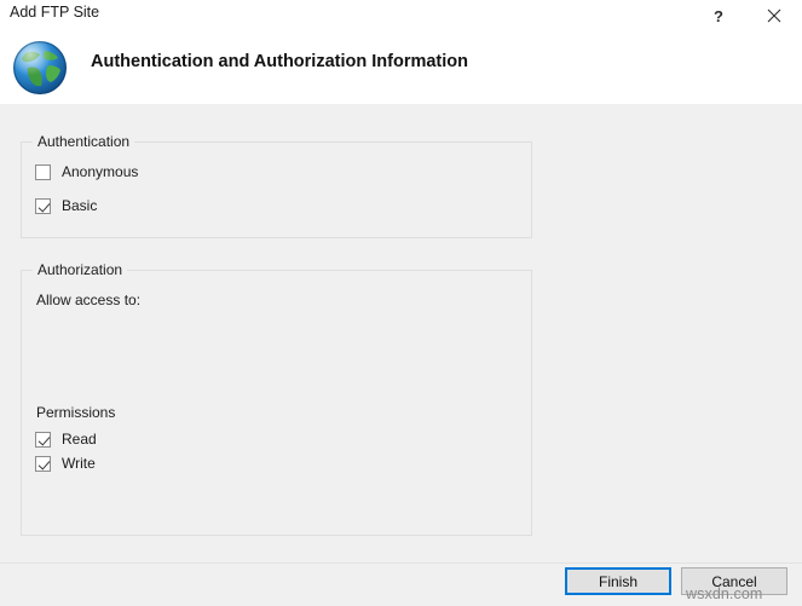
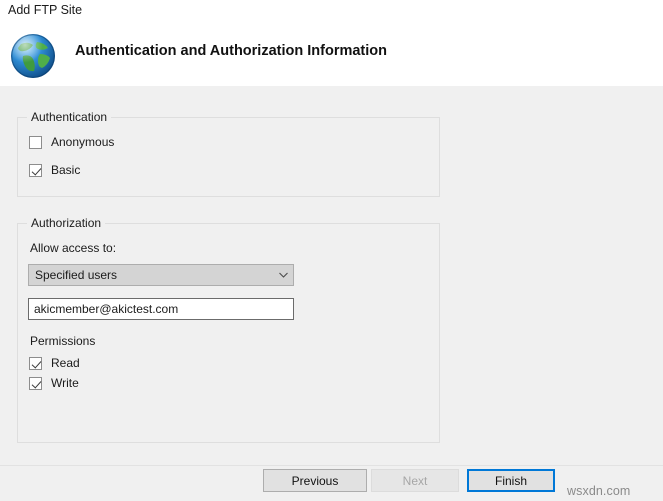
  Add FTP Site
- ?
  Authentication and Authorization Information
  Authentication
  Anonymous
  Basic
  Authorization
  Allow access to:
+ Specified users
+ akicmember@akictest.com
  Permissions
  Read
  Write
+ Previous
+ Next
  Finish
- Cancel
  wsxdn.com
